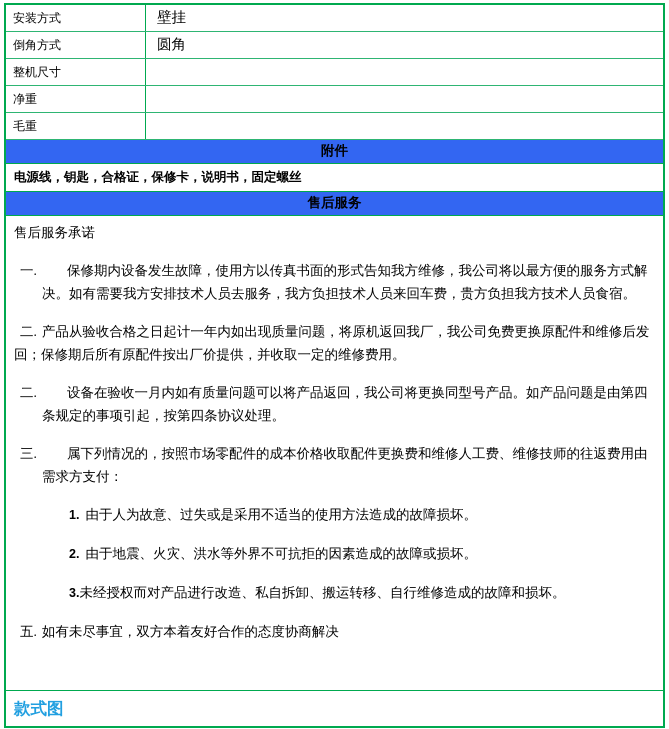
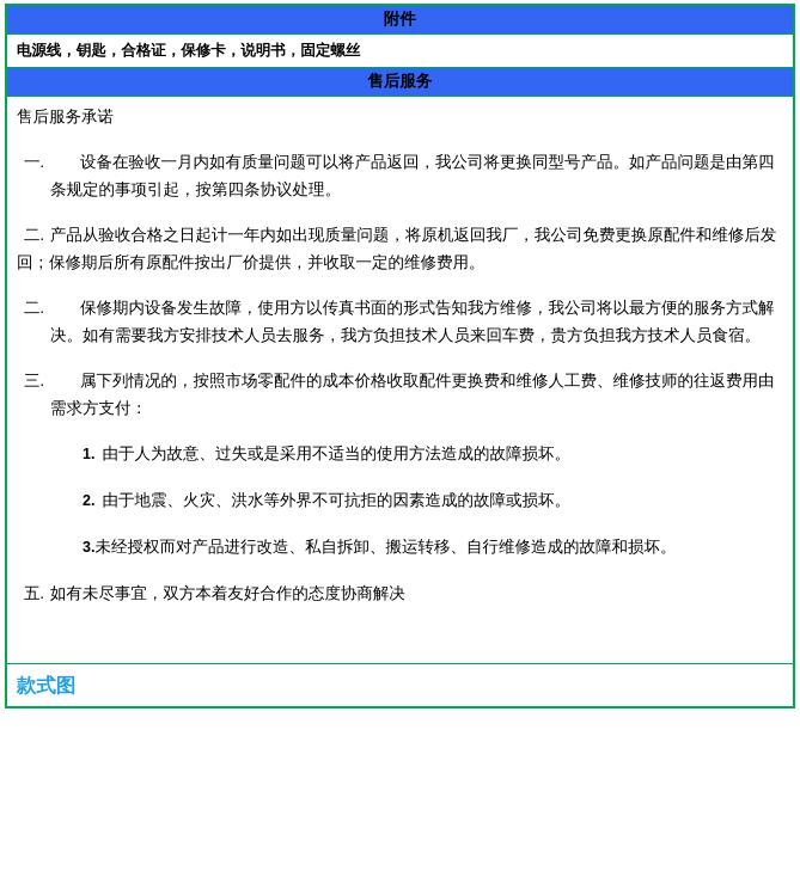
- 安装方式
- 壁挂
- 倒角方式
- 圆角
- 整机尺寸
- 净重
- 毛重
  附件
  电源线，钥匙，合格证，保修卡，说明书，固定螺丝
  售后服务
  售后服务承诺
  一.
- 保修期内设备发生故障，使用方以传真书面的形式告知我方维修，我公司将以最方便的服务方式解决。如有需要我方安排技术人员去服务，我方负担技术人员来回车费，贵方负担我方技术人员食宿。
+ 设备在验收一月内如有质量问题可以将产品返回，我公司将更换同型号产品。如产品问题是由第四条规定的事项引起，按第四条协议处理。
  二. 产品从验收合格之日起计一年内如出现质量问题，将原机返回我厂，我公司免费更换原配件和维修后发回；保修期后所有原配件按出厂价提供，并收取一定的维修费用。
  二.
- 设备在验收一月内如有质量问题可以将产品返回，我公司将更换同型号产品。如产品问题是由第四条规定的事项引起，按第四条协议处理。
+ 保修期内设备发生故障，使用方以传真书面的形式告知我方维修，我公司将以最方便的服务方式解决。如有需要我方安排技术人员去服务，我方负担技术人员来回车费，贵方负担我方技术人员食宿。
  三.
  属下列情况的，按照市场零配件的成本价格收取配件更换费和维修人工费、维修技师的往返费用由需求方支付：
  1. 由于人为故意、过失或是采用不适当的使用方法造成的故障损坏。
  2. 由于地震、火灾、洪水等外界不可抗拒的因素造成的故障或损坏。
  3.未经授权而对产品进行改造、私自拆卸、搬运转移、自行维修造成的故障和损坏。
  五. 如有未尽事宜，双方本着友好合作的态度协商解决
  款式图
